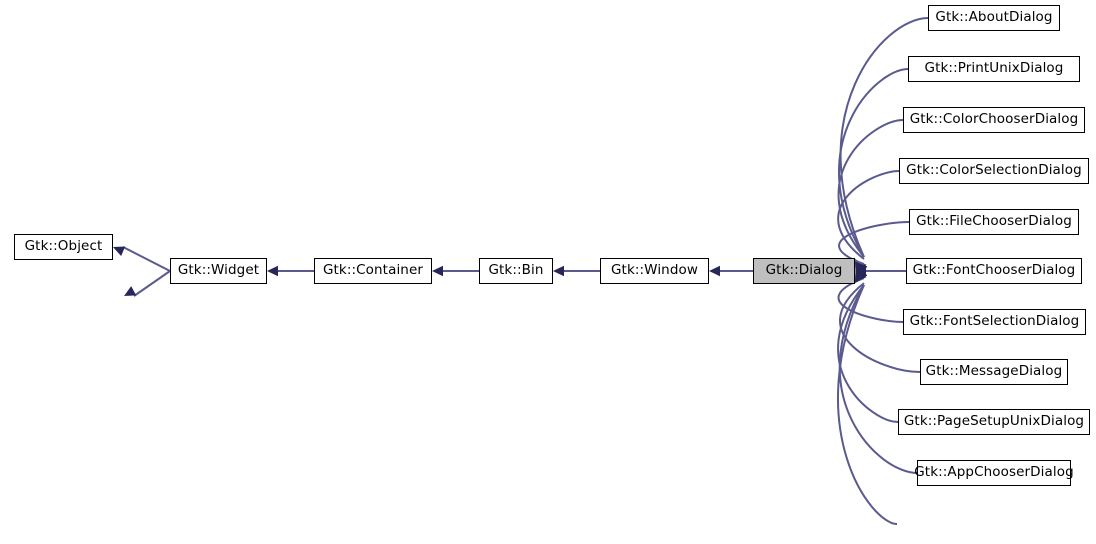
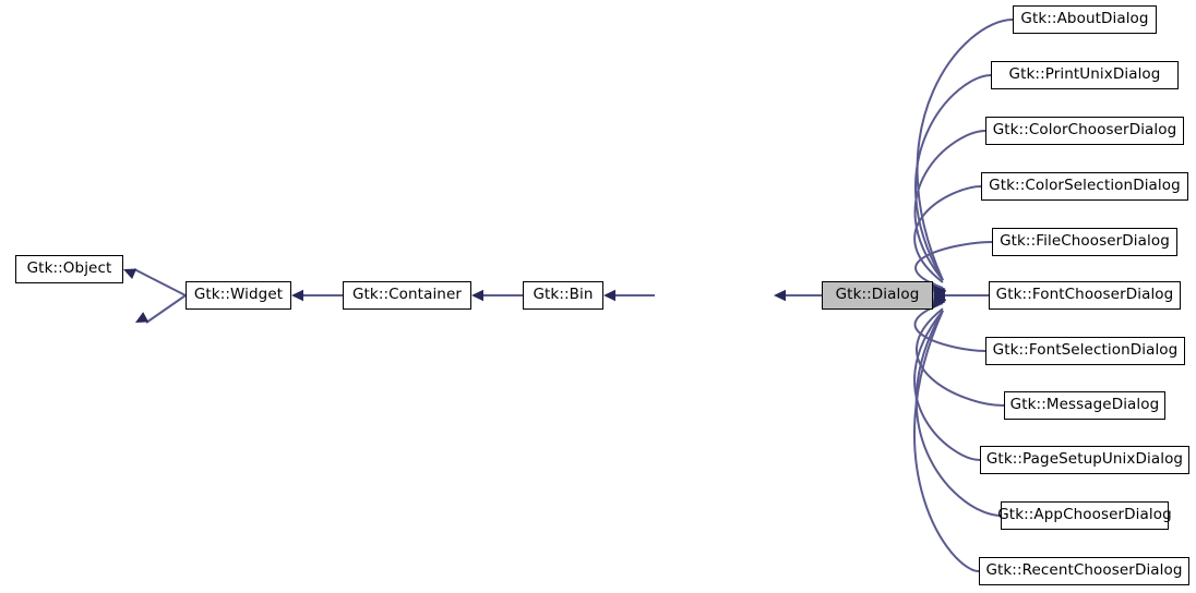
  Gtk::Object
  Gtk::Widget
  Gtk::Container
  Gtk::Bin
- Gtk::Window
  Gtk::Dialog
  Gtk::AboutDialog
  Gtk::PrintUnixDialog
  Gtk::ColorChooserDialog
  Gtk::ColorSelectionDialog
  Gtk::FileChooserDialog
  Gtk::FontChooserDialog
  Gtk::FontSelectionDialog
  Gtk::MessageDialog
  Gtk::PageSetupUnixDialog
  Gtk::AppChooserDialog
+ Gtk::RecentChooserDialog
